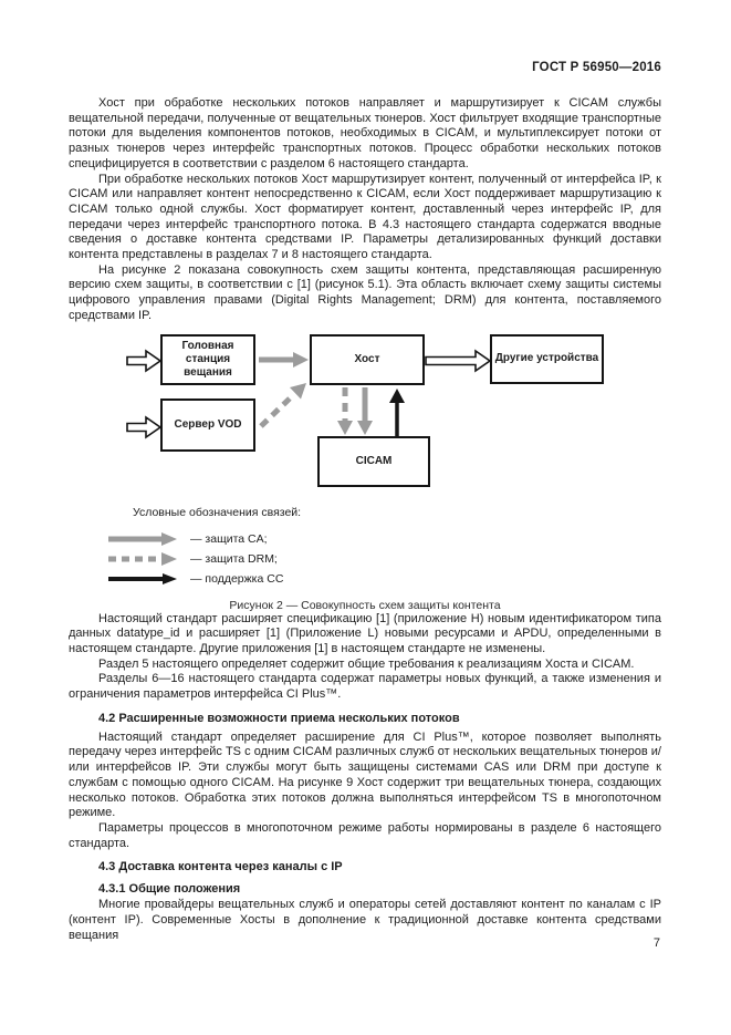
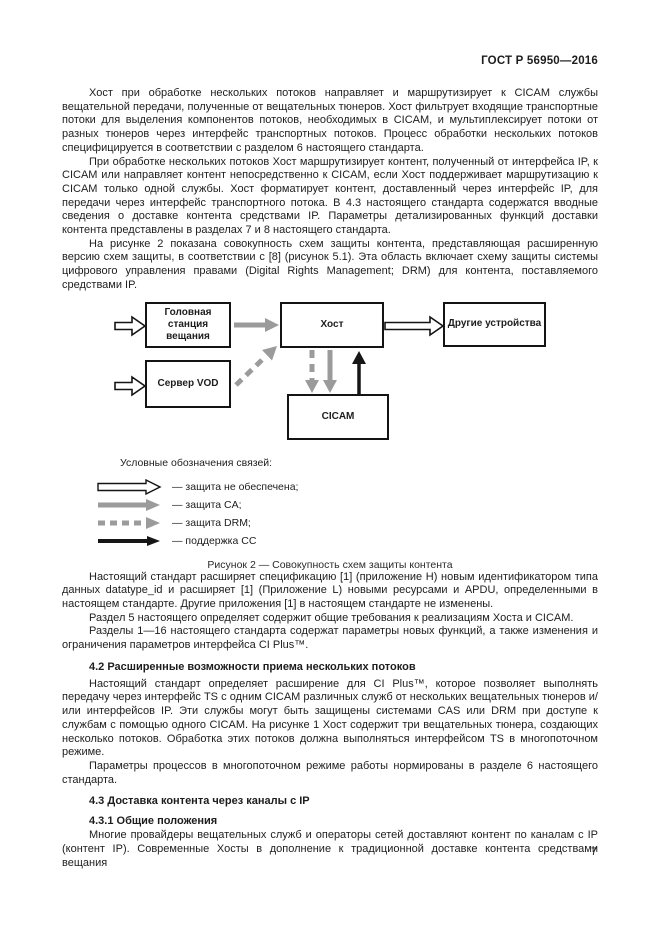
  ГОСТ Р 56950—2016
  Хост при обработке нескольких потоков направляет и маршрутизирует к CICAM службы вещательной передачи, полученные от вещательных тюнеров. Хост фильтрует входящие транспортные потоки для выделения компонентов потоков, необходимых в CICAM, и мультиплексирует потоки от разных тюнеров через интерфейс транспортных потоков. Процесс обработки нескольких потоков специфицируется в соответствии с разделом 6 настоящего стандарта.
  При обработке нескольких потоков Хост маршрутизирует контент, полученный от интерфейса IP, к CICAM или направляет контент непосредственно к CICAM, если Хост поддерживает маршрутизацию к CICAM только одной службы. Хост форматирует контент, доставленный через интерфейс IP, для передачи через интерфейс транспортного потока. В 4.3 настоящего стандарта содержатся вводные сведения о доставке контента средствами IP. Параметры детализированных функций доставки контента представлены в разделах 7 и 8 настоящего стандарта.
- На рисунке 2 показана совокупность схем защиты контента, представляющая расширенную версию схем защиты, в соответствии с [1] (рисунок 5.1). Эта область включает схему защиты системы цифрового управления правами (Digital Rights Management; DRM) для контента, поставляемого средствами IP.
+ На рисунке 2 показана совокупность схем защиты контента, представляющая расширенную версию схем защиты, в соответствии с [8] (рисунок 5.1). Эта область включает схему защиты системы цифрового управления правами (Digital Rights Management; DRM) для контента, поставляемого средствами IP.
  Головная станция вещания
  Сервер VOD
  Хост
  CICAM
  Другие устройства
  Условные обозначения связей:
+ — защита не обеспечена;
  — защита CA;
  — защита DRM;
  — поддержка CC
  Рисунок 2 — Совокупность схем защиты контента
  Настоящий стандарт расширяет спецификацию [1] (приложение H) новым идентификатором типа данных datatype_id и расширяет [1] (Приложение L) новыми ресурсами и APDU, определенными в настоящем стандарте. Другие приложения [1] в настоящем стандарте не изменены.
  Раздел 5 настоящего определяет содержит общие требования к реализациям Хоста и CICAM.
- Разделы 6—16 настоящего стандарта содержат параметры новых функций, а также изменения и ограничения параметров интерфейса CI Plus™.
+ Разделы 1—16 настоящего стандарта содержат параметры новых функций, а также изменения и ограничения параметров интерфейса CI Plus™.
  4.2 Расширенные возможности приема нескольких потоков
- Настоящий стандарт определяет расширение для CI Plus™, которое позволяет выполнять передачу через интерфейс TS с одним CICAM различных служб от нескольких вещательных тюнеров и/или интерфейсов IP. Эти службы могут быть защищены системами CAS или DRM при доступе к службам с помощью одного CICAM. На рисунке 9 Хост содержит три вещательных тюнера, создающих несколько потоков. Обработка этих потоков должна выполняться интерфейсом TS в многопоточном режиме.
+ Настоящий стандарт определяет расширение для CI Plus™, которое позволяет выполнять передачу через интерфейс TS с одним CICAM различных служб от нескольких вещательных тюнеров и/или интерфейсов IP. Эти службы могут быть защищены системами CAS или DRM при доступе к службам с помощью одного CICAM. На рисунке 1 Хост содержит три вещательных тюнера, создающих несколько потоков. Обработка этих потоков должна выполняться интерфейсом TS в многопоточном режиме.
  Параметры процессов в многопоточном режиме работы нормированы в разделе 6 настоящего стандарта.
  4.3 Доставка контента через каналы с IP
  4.3.1 Общие положения
  Многие провайдеры вещательных служб и операторы сетей доставляют контент по каналам с IP (контент IP). Современные Хосты в дополнение к традиционной доставке контента средствами вещания
  7
